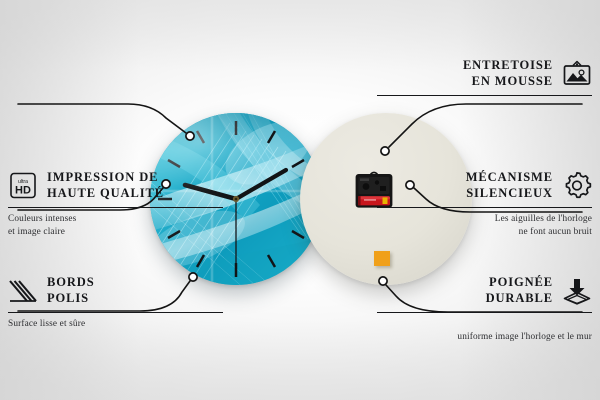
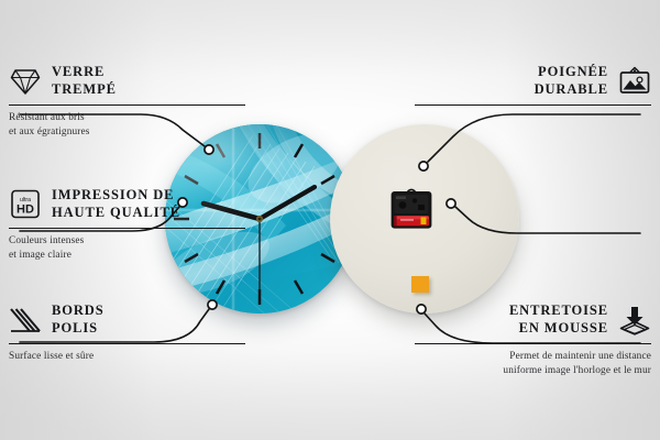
+ VERRE
+ TREMPÉ
+ Résistant aux bris
+ et aux égratignures
  HD
  IMPRESSION DE
  HAUTE QUALITÉ
  Couleurs intenses
  et image claire
  BORDS
  POLIS
  Surface lisse et sûre
- ENTRETOISE
+ POIGNÉE
- EN MOUSSE
+ DURABLE
- MÉCANISME
- SILENCIEUX
- Les aiguilles de l'horloge
- ne font aucun bruit
- POIGNÉE
+ ENTRETOISE
- DURABLE
+ EN MOUSSE
+ Permet de maintenir une distance
  uniforme image l'horloge et le mur
